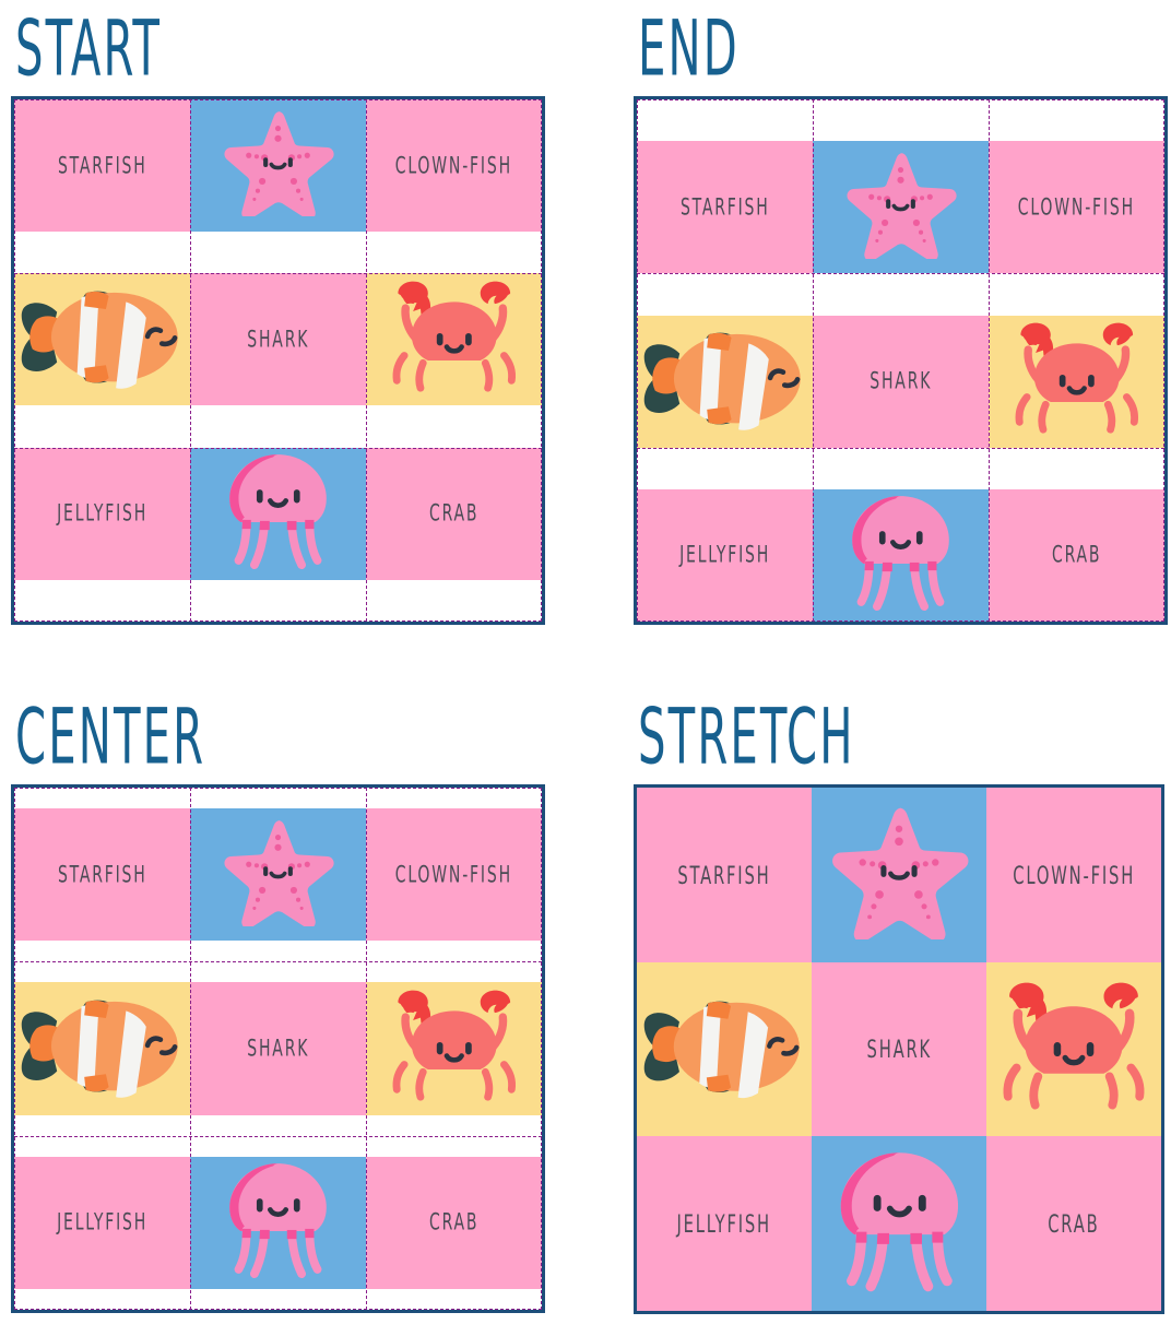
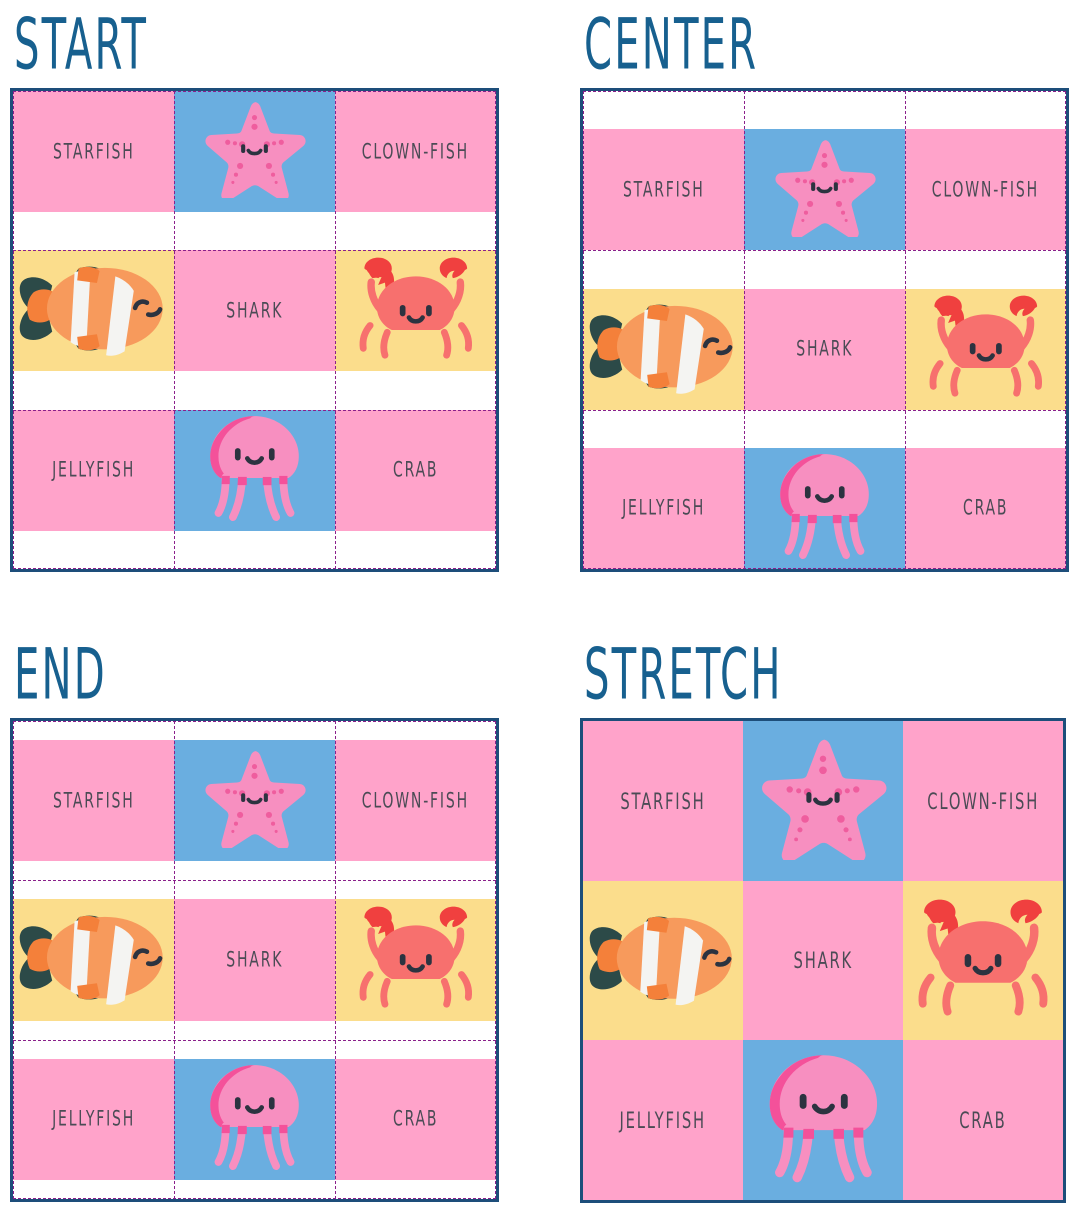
  START
  STARFISH
  CLOWN-FISH
  SHARK
  JELLYFISH
  CRAB
- END
+ CENTER
  STARFISH
  CLOWN-FISH
  SHARK
  JELLYFISH
  CRAB
- CENTER
+ END
  STARFISH
  CLOWN-FISH
  SHARK
  JELLYFISH
  CRAB
  STRETCH
  STARFISH
  CLOWN-FISH
  SHARK
  JELLYFISH
  CRAB
